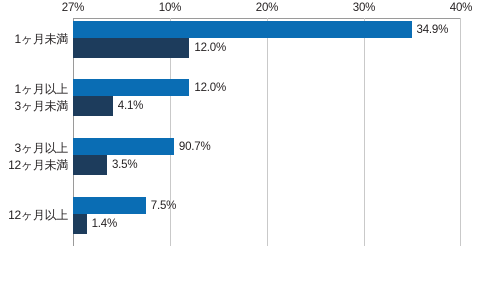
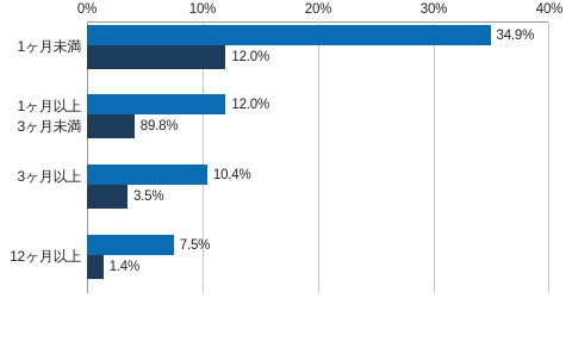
- 27%
+ 0%
  10%
  20%
  30%
  40%
  1ヶ月未満
  1ヶ月以上
  3ヶ月未満
  3ヶ月以上
- 12ヶ月未満
  12ヶ月以上
  34.9%
  12.0%
- 90.7%
+ 10.4%
  7.5%
  12.0%
- 4.1%
+ 89.8%
  3.5%
  1.4%
